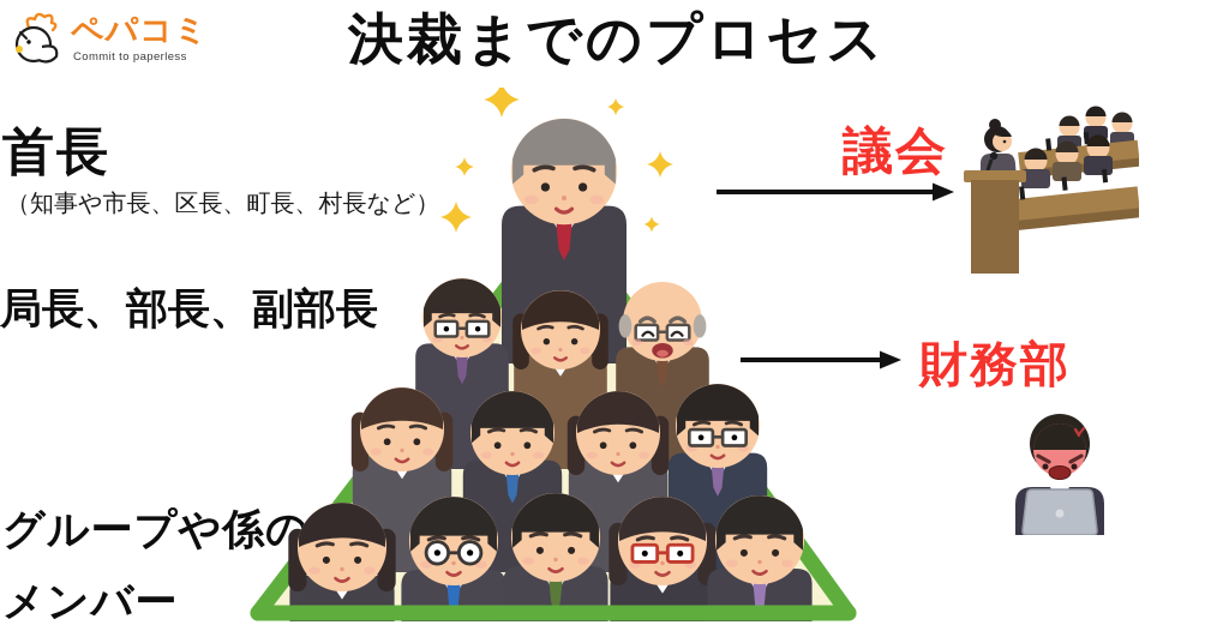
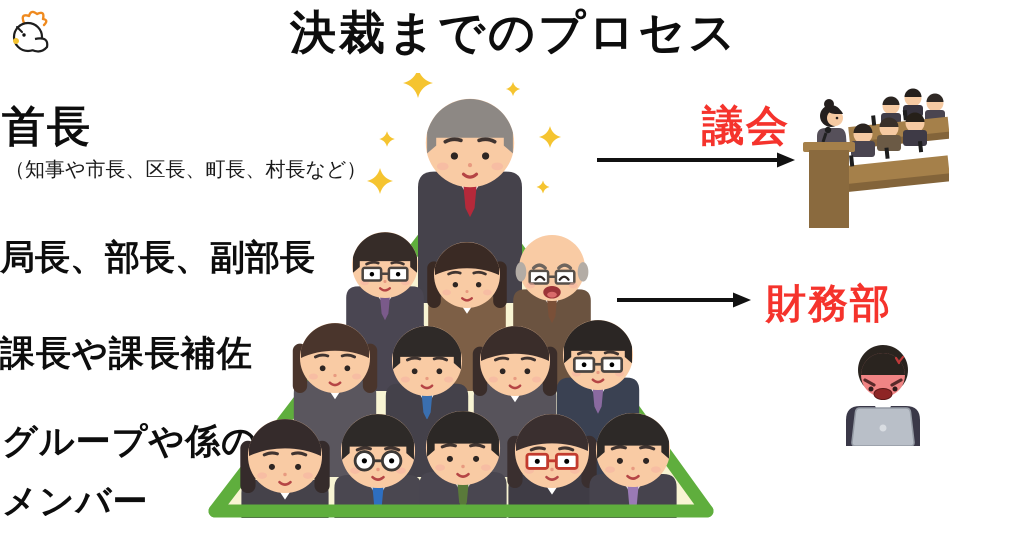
- ペパコミ
- Commit to paperless
  決裁までのプロセス
  首長
  （知事や市長、区長、町長、村長など）
  局長、部長、副部長
+ 課長や課長補佐
  グループや係の
  メンバー
  議会
  財務部
